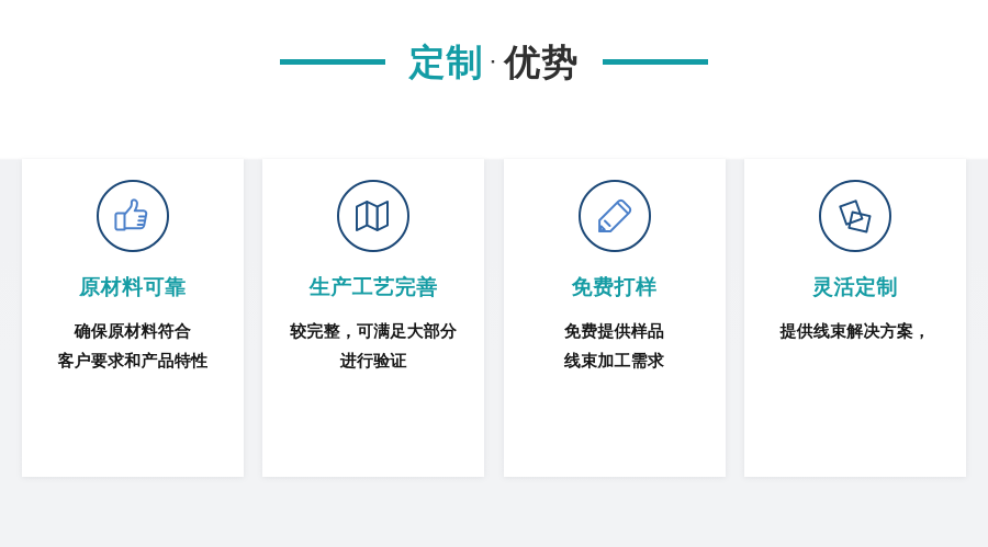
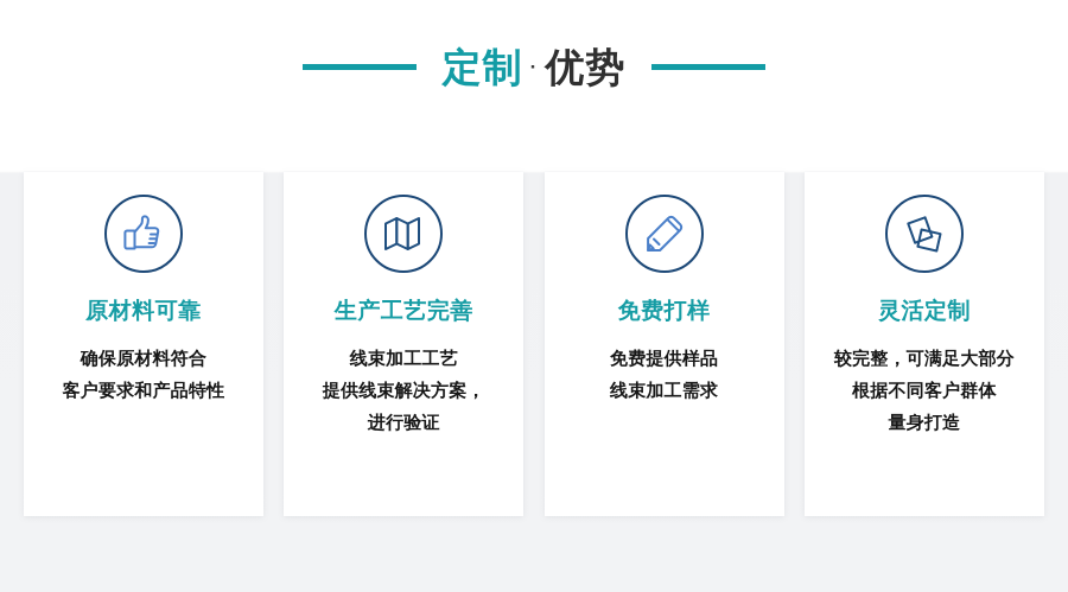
  定制
  ·
  优势
  原材料可靠
  确保原材料符合
  客户要求和产品特性
  生产工艺完善
+ 线束加工工艺
- 较完整，可满足大部分
+ 提供线束解决方案，
  进行验证
  免费打样
  免费提供样品
  线束加工需求
  灵活定制
- 提供线束解决方案，
+ 较完整，可满足大部分
+ 根据不同客户群体
+ 量身打造
